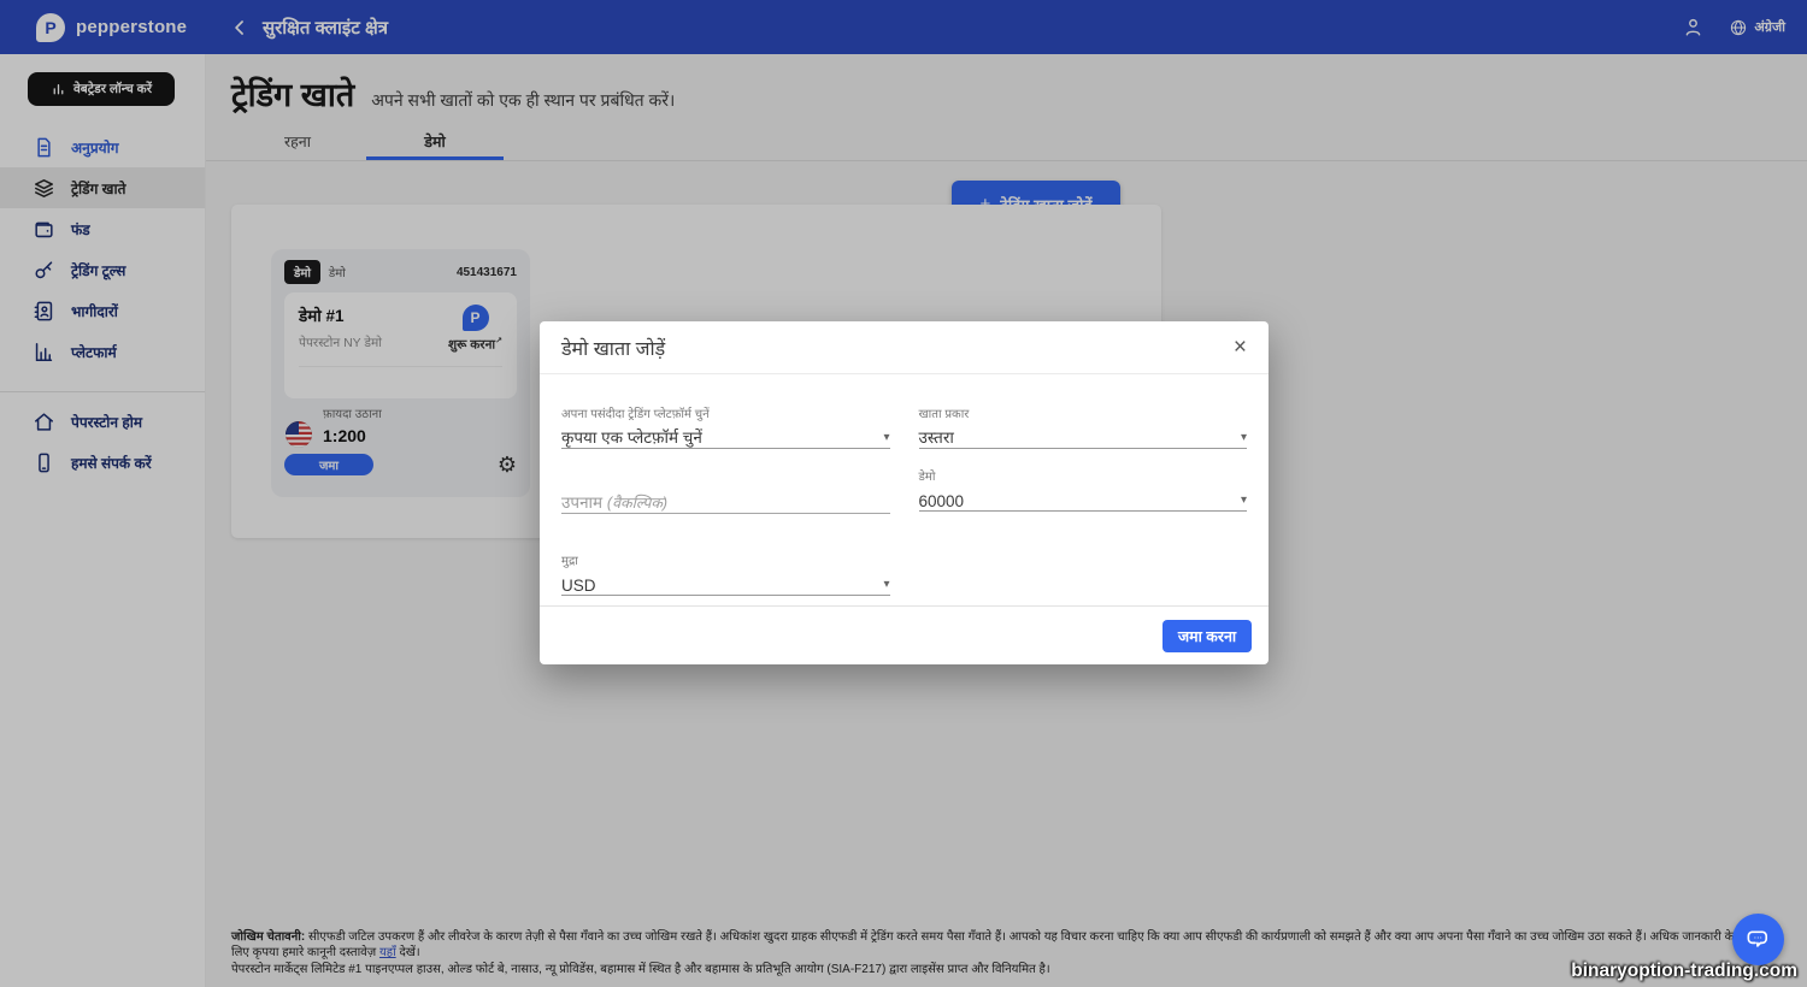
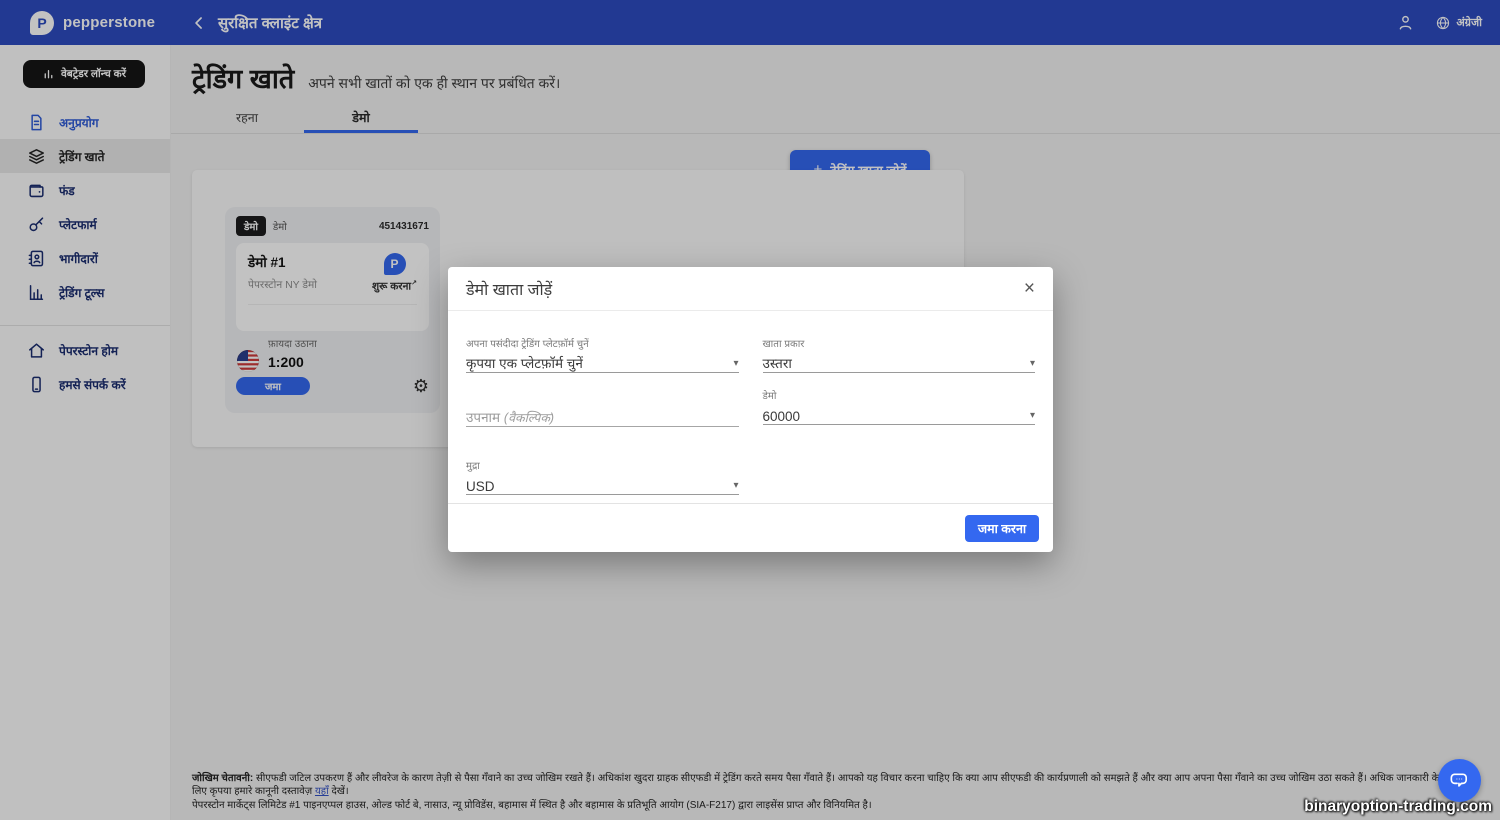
  P
  pepperstone
  सुरक्षित क्लाइंट क्षेत्र
  अंग्रेजी
  वेबट्रेडर लॉन्च करें
  अनुप्रयोग
  ट्रेडिंग खाते
  फंड
- ट्रेडिंग टूल्स
+ प्लेटफार्म
  भागीदारों
- प्लेटफार्म
+ ट्रेडिंग टूल्स
  पेपरस्टोन होम
  हमसे संपर्क करें
  ट्रेडिंग खाते
  अपने सभी खातों को एक ही स्थान पर प्रबंधित करें।
  रहना
  डेमो
  डेमो
  डेमो
  451431671
  डेमो #1
  पेपरस्टोन NY डेमो
  P
  शुरू करना
  फ़ायदा उठाना
  1:200
  जमा
  ⚙
  जोखिम चेतावनी: सीएफडी जटिल उपकरण हैं और लीवरेज के कारण तेज़ी से पैसा गँवाने का उच्च जोखिम रखते हैं। अधिकांश खुदरा ग्राहक सीएफडी में ट्रेडिंग करते समय पैसा गँवाते हैं। आपको यह विचार करना चाहिए कि क्या आप सीएफडी की कार्यप्रणाली को समझते हैं और क्या आप अपना पैसा गँवाने का उच्च जोखिम उठा सकते हैं। अधिक जानकारी के लिए कृपया हमारे कानूनी दस्तावेज़ यहाँ देखें।
  पेपरस्टोन मार्केट्स लिमिटेड #1 पाइनएप्पल हाउस, ओल्ड फोर्ट बे, नासाउ, न्यू प्रोविडेंस, बहामास में स्थित है और बहामास के प्रतिभूति आयोग (SIA-F217) द्वारा लाइसेंस प्राप्त और विनियमित है।
  डेमो खाता जोड़ें
  ×
  अपना पसंदीदा ट्रेडिंग प्लेटफ़ॉर्म चुनें
  कृपया एक प्लेटफ़ॉर्म चुनें
  ▾
  उपनाम (वैकल्पिक)
  मुद्रा
  USD
  ▾
  खाता प्रकार
  उस्तरा
  ▾
  डेमो
  60000
  ▾
  जमा करना
  binaryoption-trading.com
